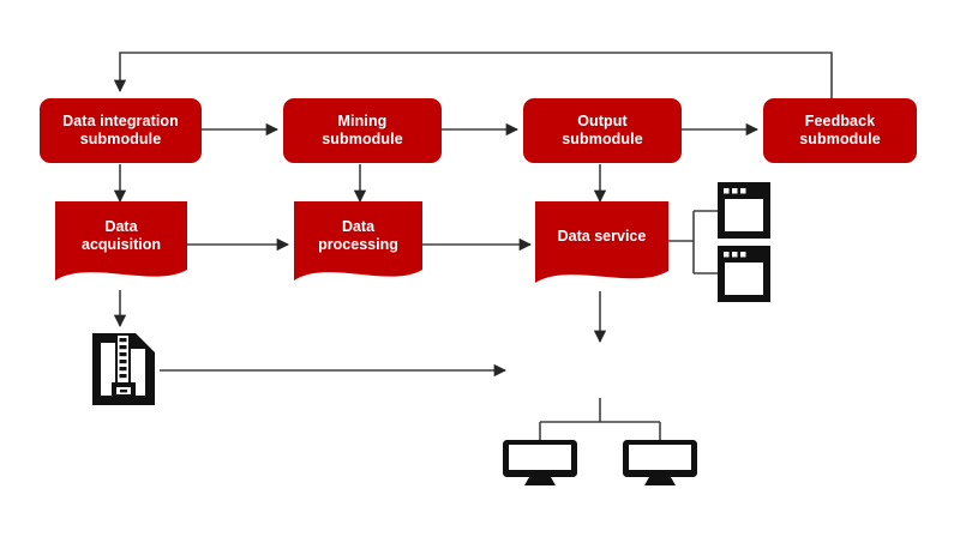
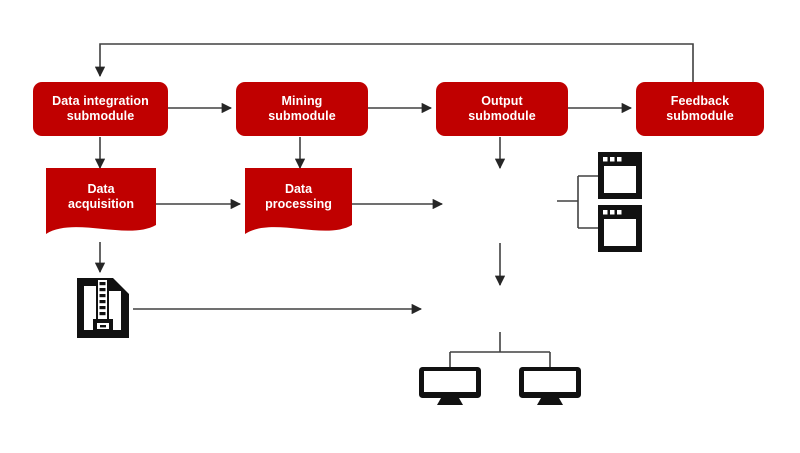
  Data integration
  submodule
  Mining
  submodule
  Output
  submodule
  Feedback
  submodule
  Data
  acquisition
  Data
  processing
- Data service
